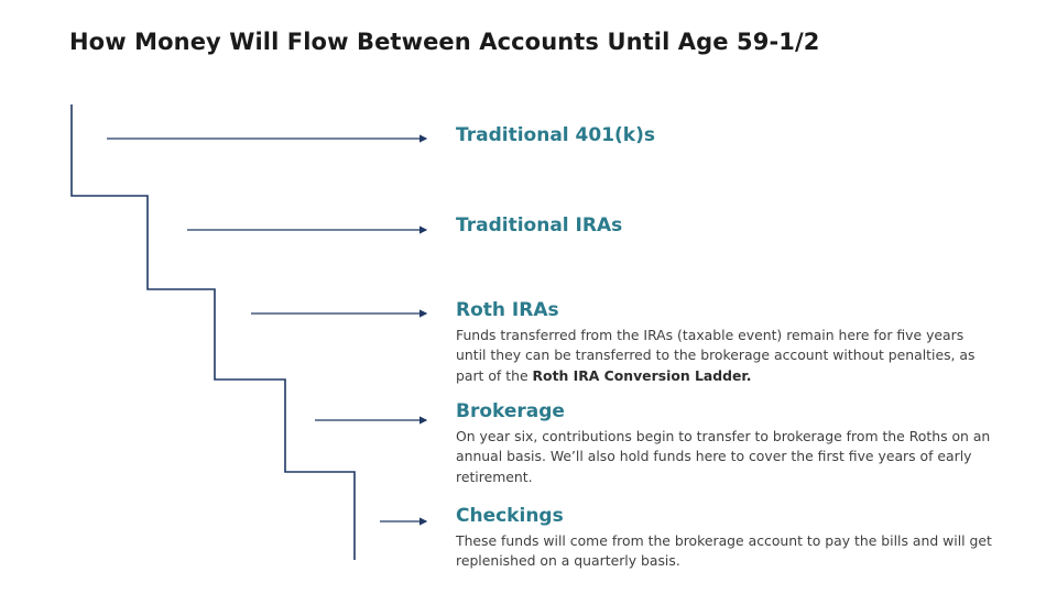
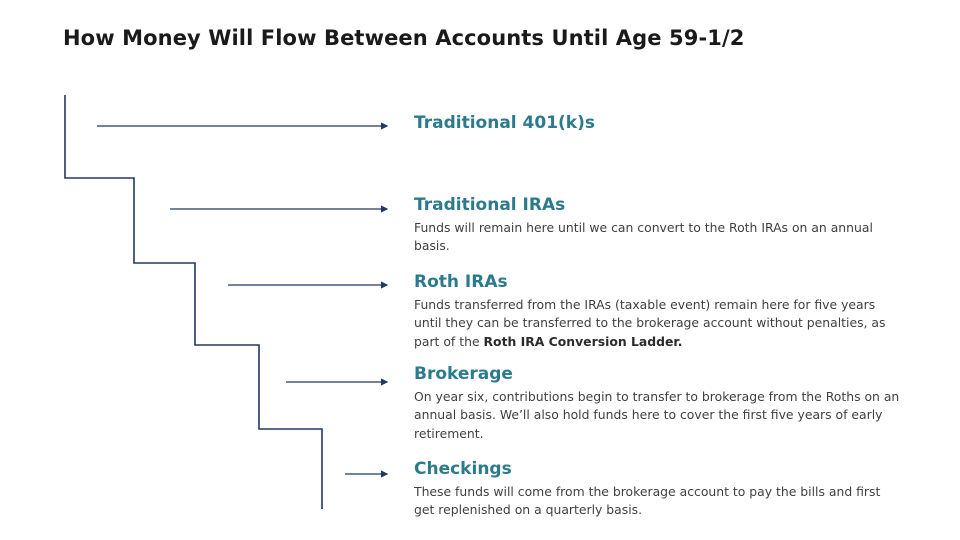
  How Money Will Flow Between Accounts Until Age 59-1/2
  Traditional 401(k)s
  Traditional IRAs
+ Funds will remain here until we can convert to the Roth IRAs on an annual basis.
  Roth IRAs
  Funds transferred from the IRAs (taxable event) remain here for five years until they can be transferred to the brokerage account without penalties, as part of the Roth IRA Conversion Ladder.
  Brokerage
  On year six, contributions begin to transfer to brokerage from the Roths on an annual basis. We’ll also hold funds here to cover the first five years of early retirement.
  Checkings
- These funds will come from the brokerage account to pay the bills and will get replenished on a quarterly basis.
+ These funds will come from the brokerage account to pay the bills and first get replenished on a quarterly basis.
